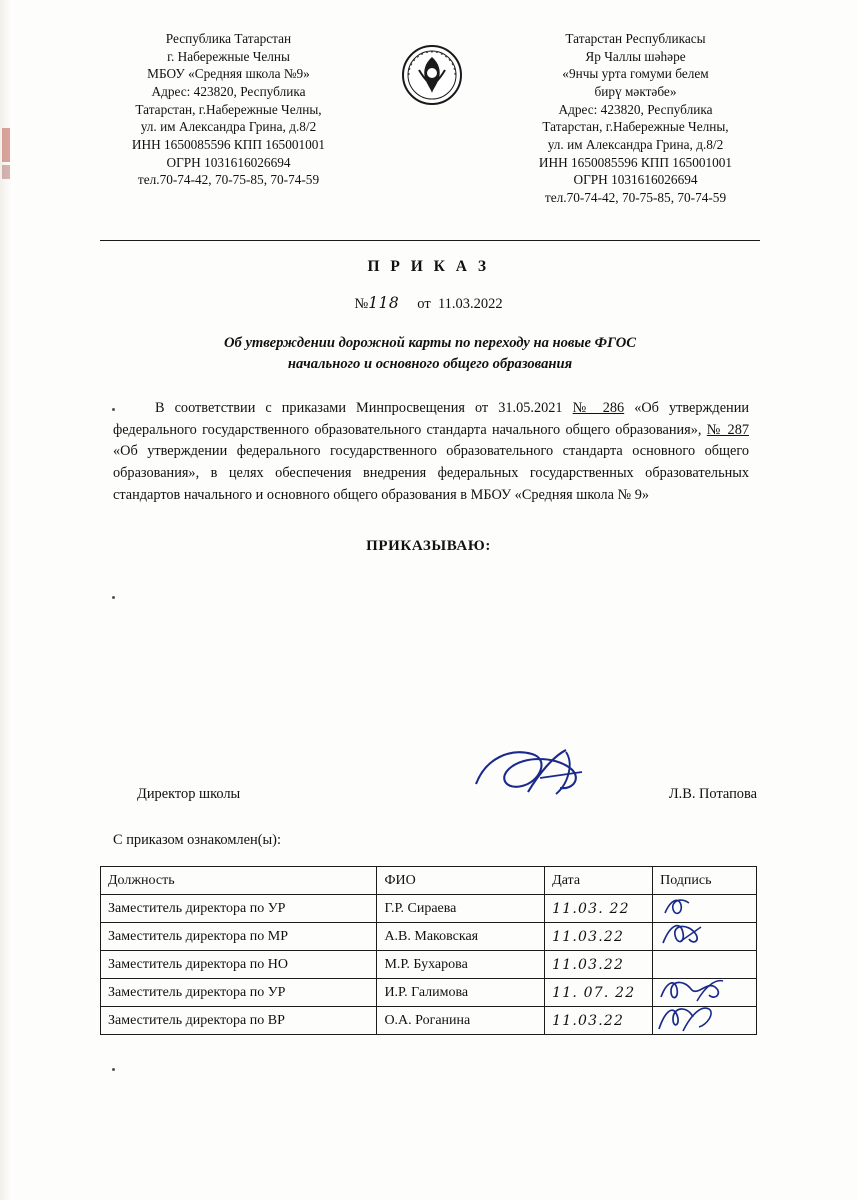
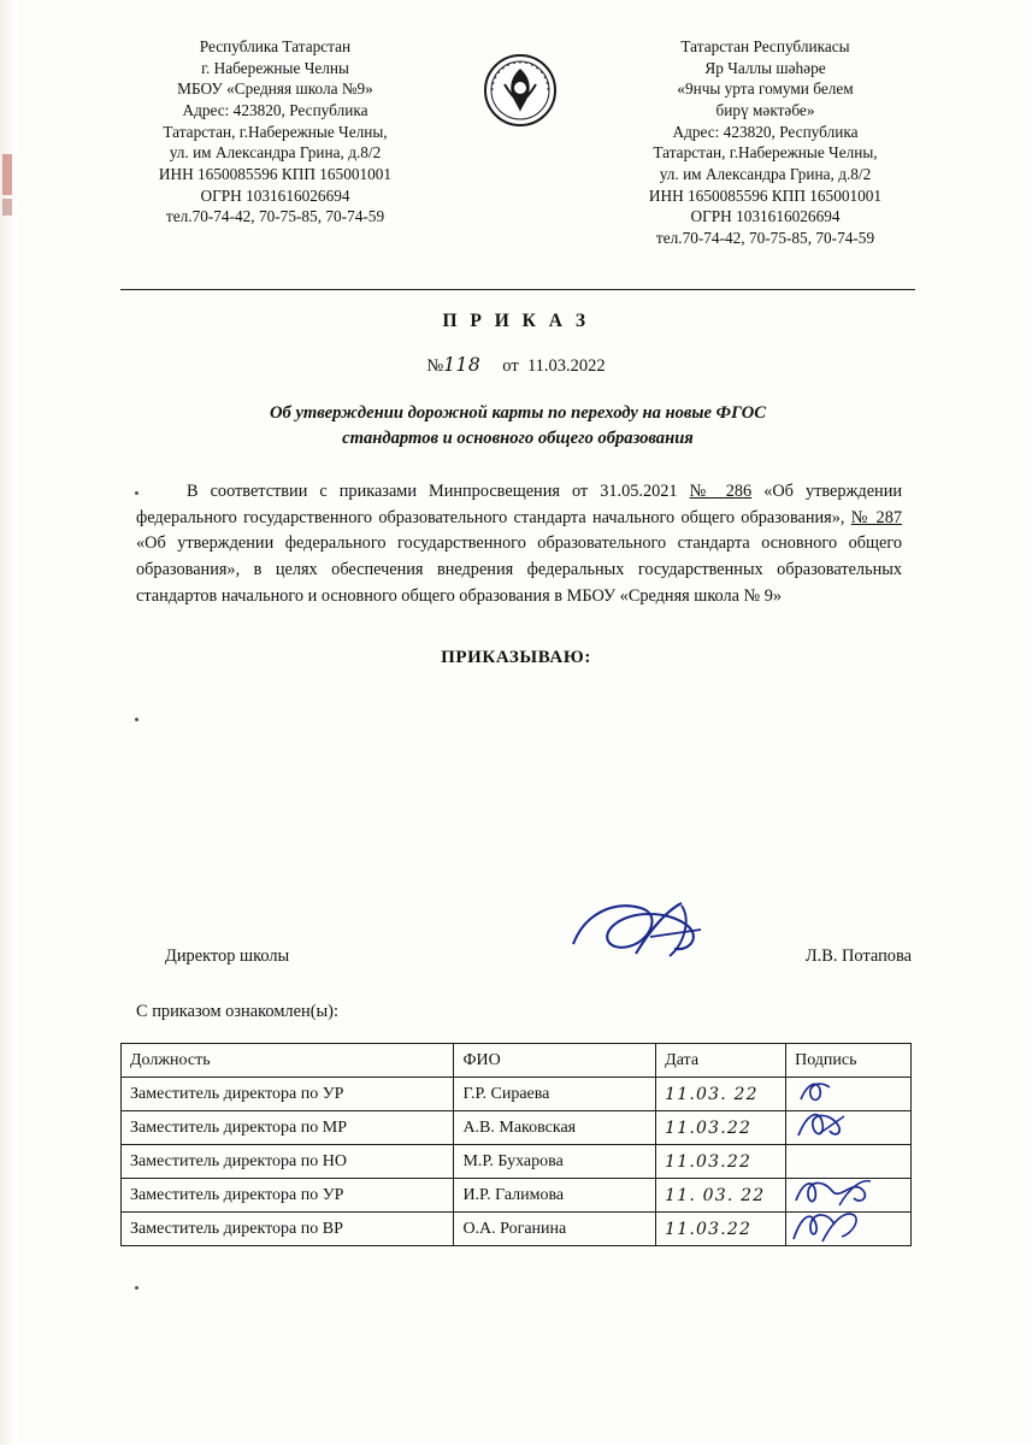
  Республика Татарстан
  г. Набережные Челны
  МБОУ «Средняя школа №9»
  Адрес: 423820, Республика
  Татарстан, г.Набережные Челны,
  ул. им Александра Грина, д.8/2
  ИНН 1650085596 КПП 165001001
  ОГРН 1031616026694
  тел.70-74-42, 70-75-85, 70-74-59
  Татарстан Республикасы
  Яр Чаллы шәһәре
  «9нчы урта гомуми белем
  бирү мәктәбе»
  Адрес: 423820, Республика
  Татарстан, г.Набережные Челны,
  ул. им Александра Грина, д.8/2
  ИНН 1650085596 КПП 165001001
  ОГРН 1031616026694
  тел.70-74-42, 70-75-85, 70-74-59
  П Р И К А З
  №118 от 11.03.2022
  Об утверждении дорожной карты по переходу на новые ФГОС
- начального и основного общего образования
+ стандартов и основного общего образования
  В соответствии с приказами Минпросвещения от 31.05.2021 № 286 «Об утверждении федерального государственного образовательного стандарта начального общего образования», № 287 «Об утверждении федерального государственного образовательного стандарта основного общего образования», в целях обеспечения внедрения федеральных государственных образовательных стандартов начального и основного общего образования в МБОУ «Средняя школа № 9»
  ПРИКАЗЫВАЮ:
  Директор школы
  Л.В. Потапова
  С приказом ознакомлен(ы):
  Должность	ФИО	Дата	Подпись
  Заместитель директора по УР	Г.Р. Сираева	11.03. 22
  Заместитель директора по МР	А.В. Маковская	11.03.22
  Заместитель директора по НО	М.Р. Бухарова	11.03.22
- Заместитель директора по УР	И.Р. Галимова	11. 07. 22
+ Заместитель директора по УР	И.Р. Галимова	11. 03. 22
  Заместитель директора по ВР	О.А. Роганина	11.03.22
